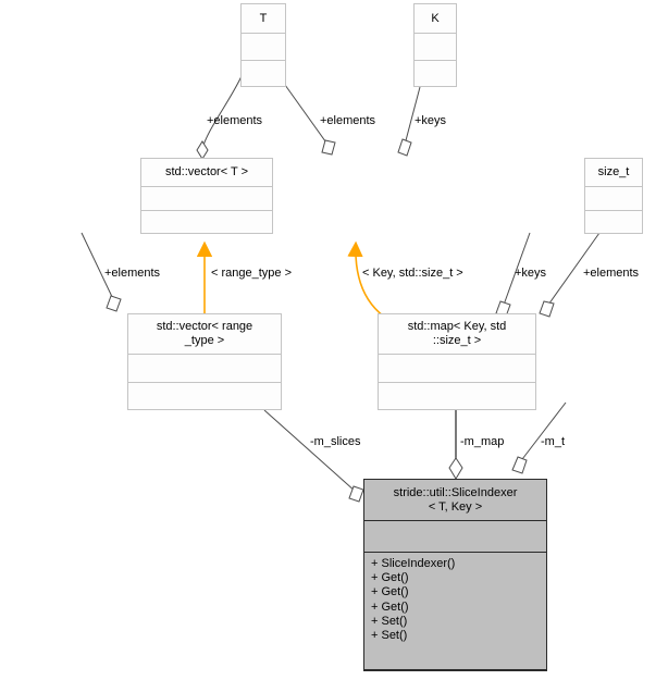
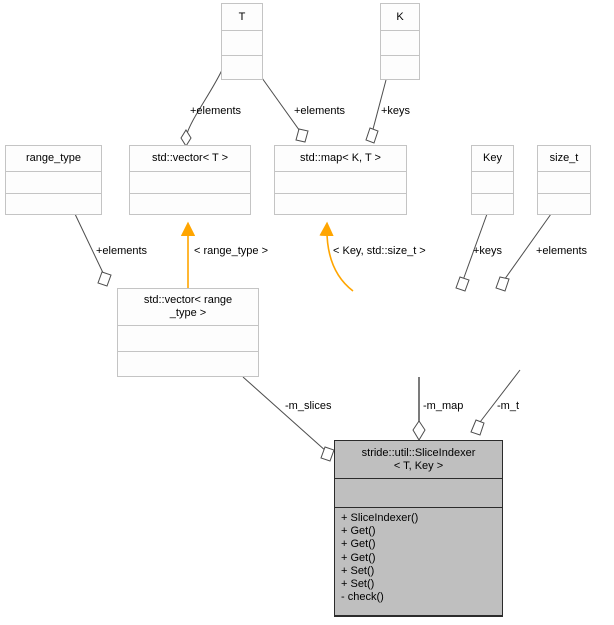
  T
  K
+ range_type
  std::vector< T >
+ std::map< K, T >
+ Key
  size_t
  std::vector< range
  _type >
- std::map< Key, std
- ::size_t >
  stride::util::SliceIndexer
  < T, Key >
  + SliceIndexer()
  + Get()
  + Get()
  + Get()
  + Set()
  + Set()
+ - check()
  +elements
  +elements
  +keys
  +elements
  < range_type >
  < Key, std::size_t >
  +keys
  +elements
  -m_slices
  -m_map
  -m_t
